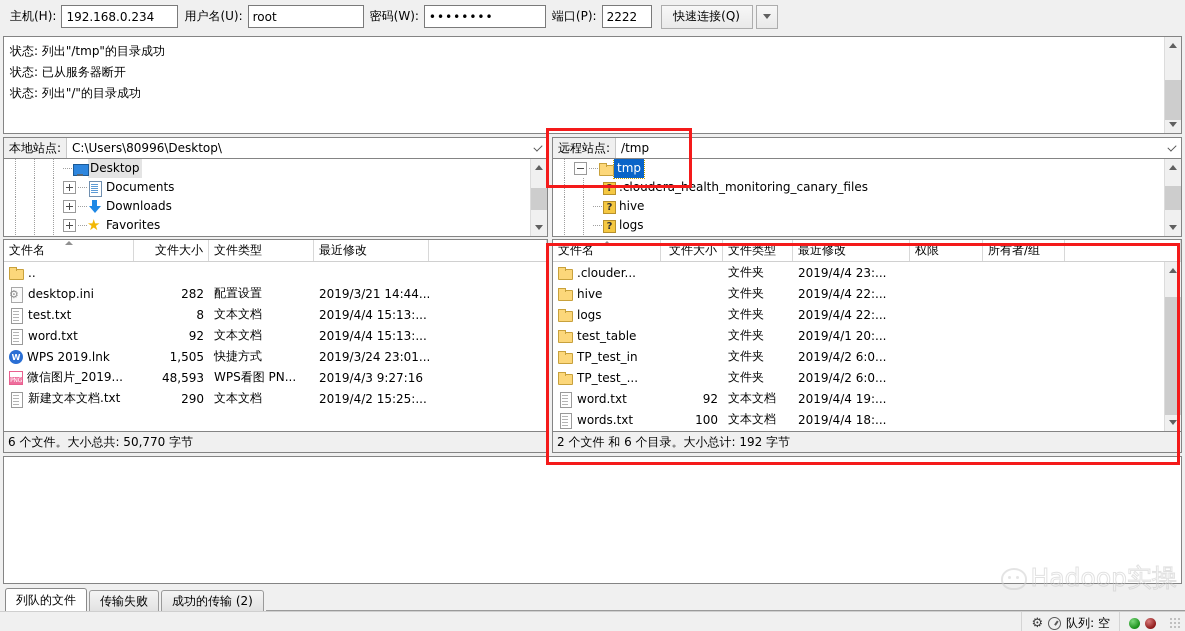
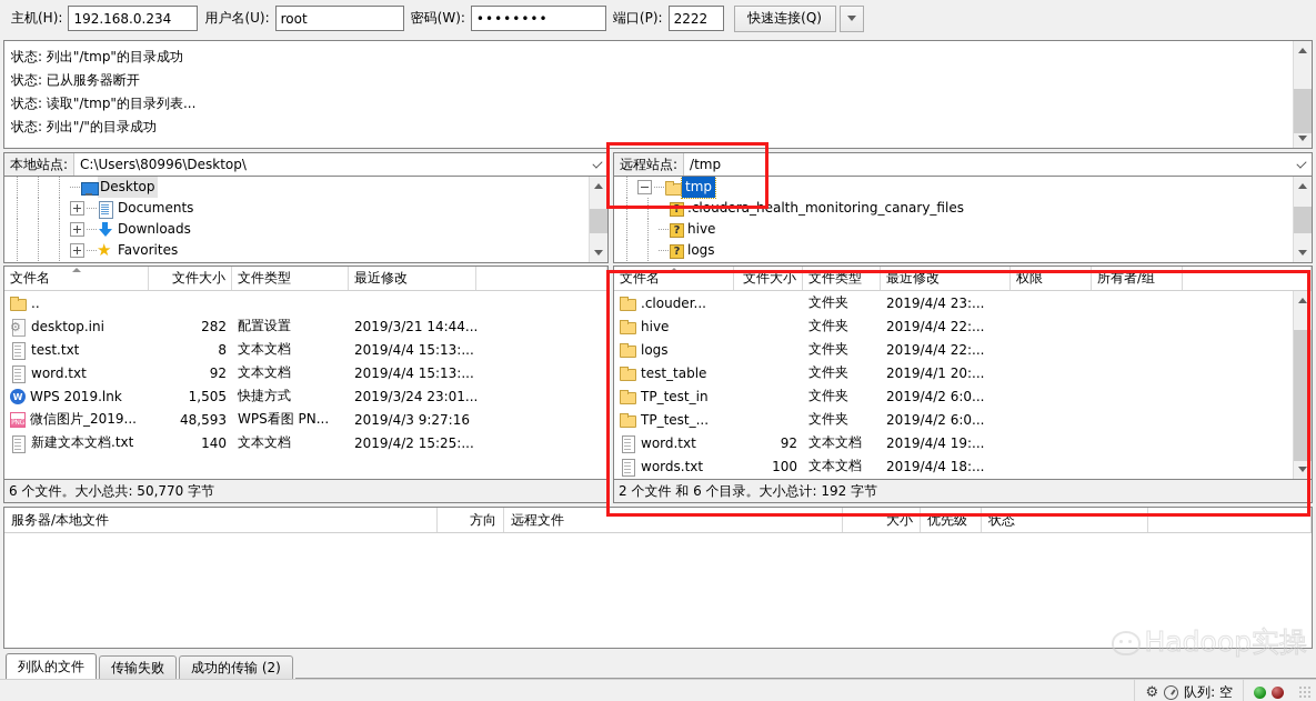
  主机(H):
  192.168.0.234
  用户名(U):
  root
  密码(W):
  ••••••••
  端口(P):
  2222
  快速连接(Q)
  状态: 列出"/tmp"的目录成功
  状态: 已从服务器断开
+ 状态: 读取"/tmp"的目录列表...
  状态: 列出"/"的目录成功
  本地站点:
  C:\Users\80996\Desktop\
  Desktop
  Documents
  Downloads
  Favorites
  文件名
  文件大小
  文件类型
  最近修改
  ..
  desktop.ini
  282
  配置设置
  2019/3/21 14:44...
  test.txt
  8
  文本文档
  2019/4/4 15:13:...
  word.txt
  92
  文本文档
  2019/4/4 15:13:...
  W
  WPS 2019.lnk
  1,505
  快捷方式
  2019/3/24 23:01...
  微信图片_2019...
  48,593
  WPS看图 PN...
  2019/4/3 9:27:16
  新建文本文档.txt
- 290
+ 140
  文本文档
  2019/4/2 15:25:...
  6 个文件。大小总共: 50,770 字节
  远程站点:
  /tmp
  tmp
  ?
  .cloudera_health_monitoring_canary_files
  ?
  hive
  ?
  logs
  文件名
  文件大小
  文件类型
  最近修改
  权限
  所有者/组
  .clouder...
  文件夹
  2019/4/4 23:...
  hive
  文件夹
  2019/4/4 22:...
  logs
  文件夹
  2019/4/4 22:...
  test_table
  文件夹
  2019/4/1 20:...
  TP_test_in
  文件夹
  2019/4/2 6:0...
  TP_test_...
  文件夹
  2019/4/2 6:0...
  word.txt
  92
  文本文档
  2019/4/4 19:...
  words.txt
  100
  文本文档
  2019/4/4 18:...
  2 个文件 和 6 个目录。大小总计: 192 字节
+ 服务器/本地文件
+ 方向
+ 远程文件
+ 大小
+ 优先级
+ 状态
  列队的文件
  传输失败
  成功的传输 (2)
  ⚙
  队列: 空
  Hadoop实操
